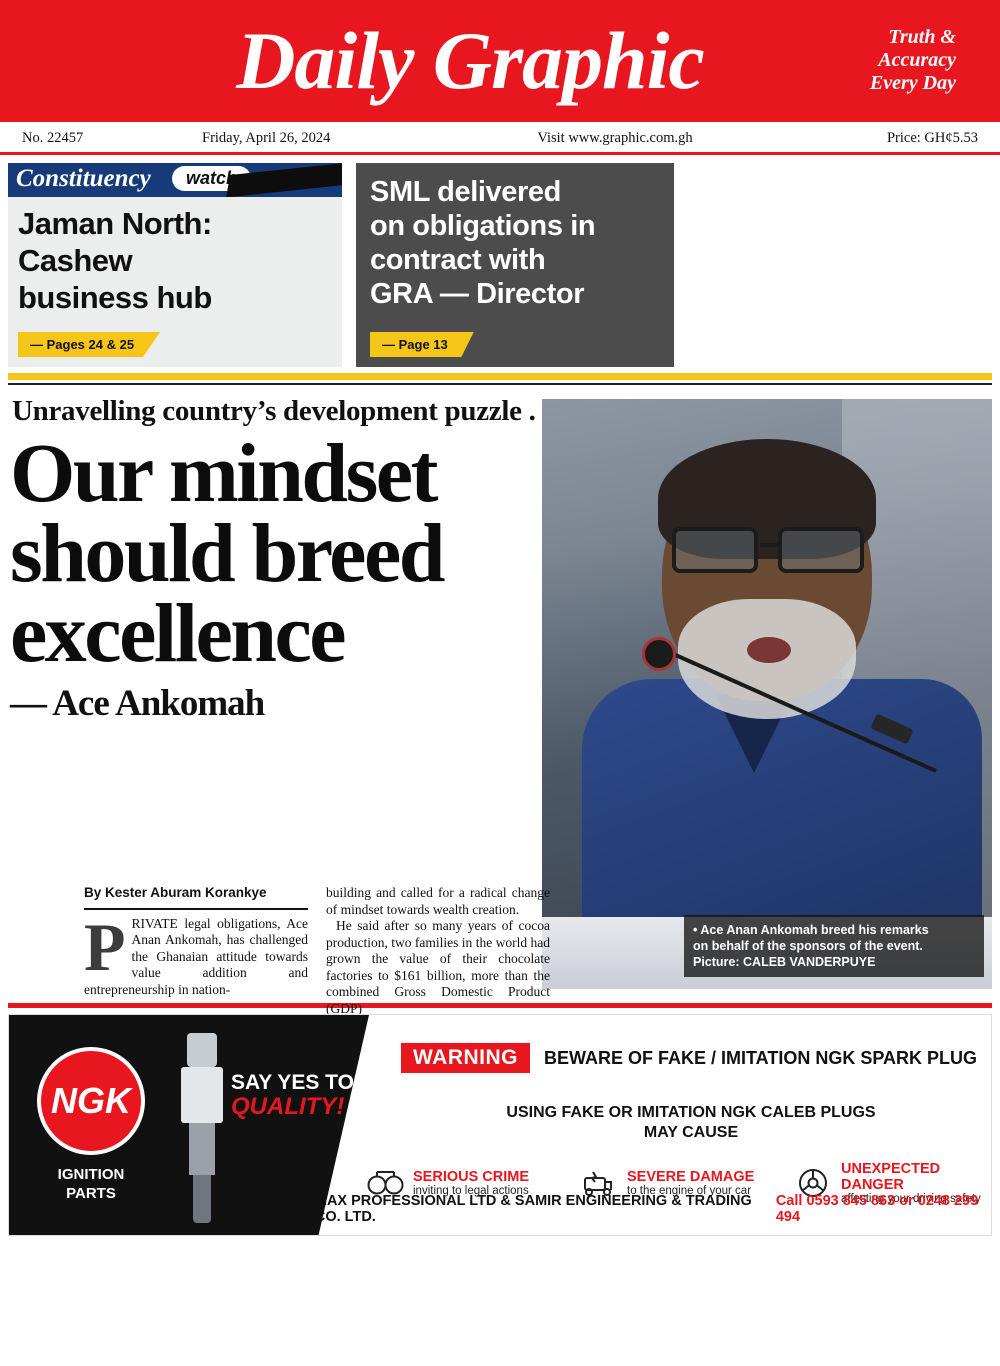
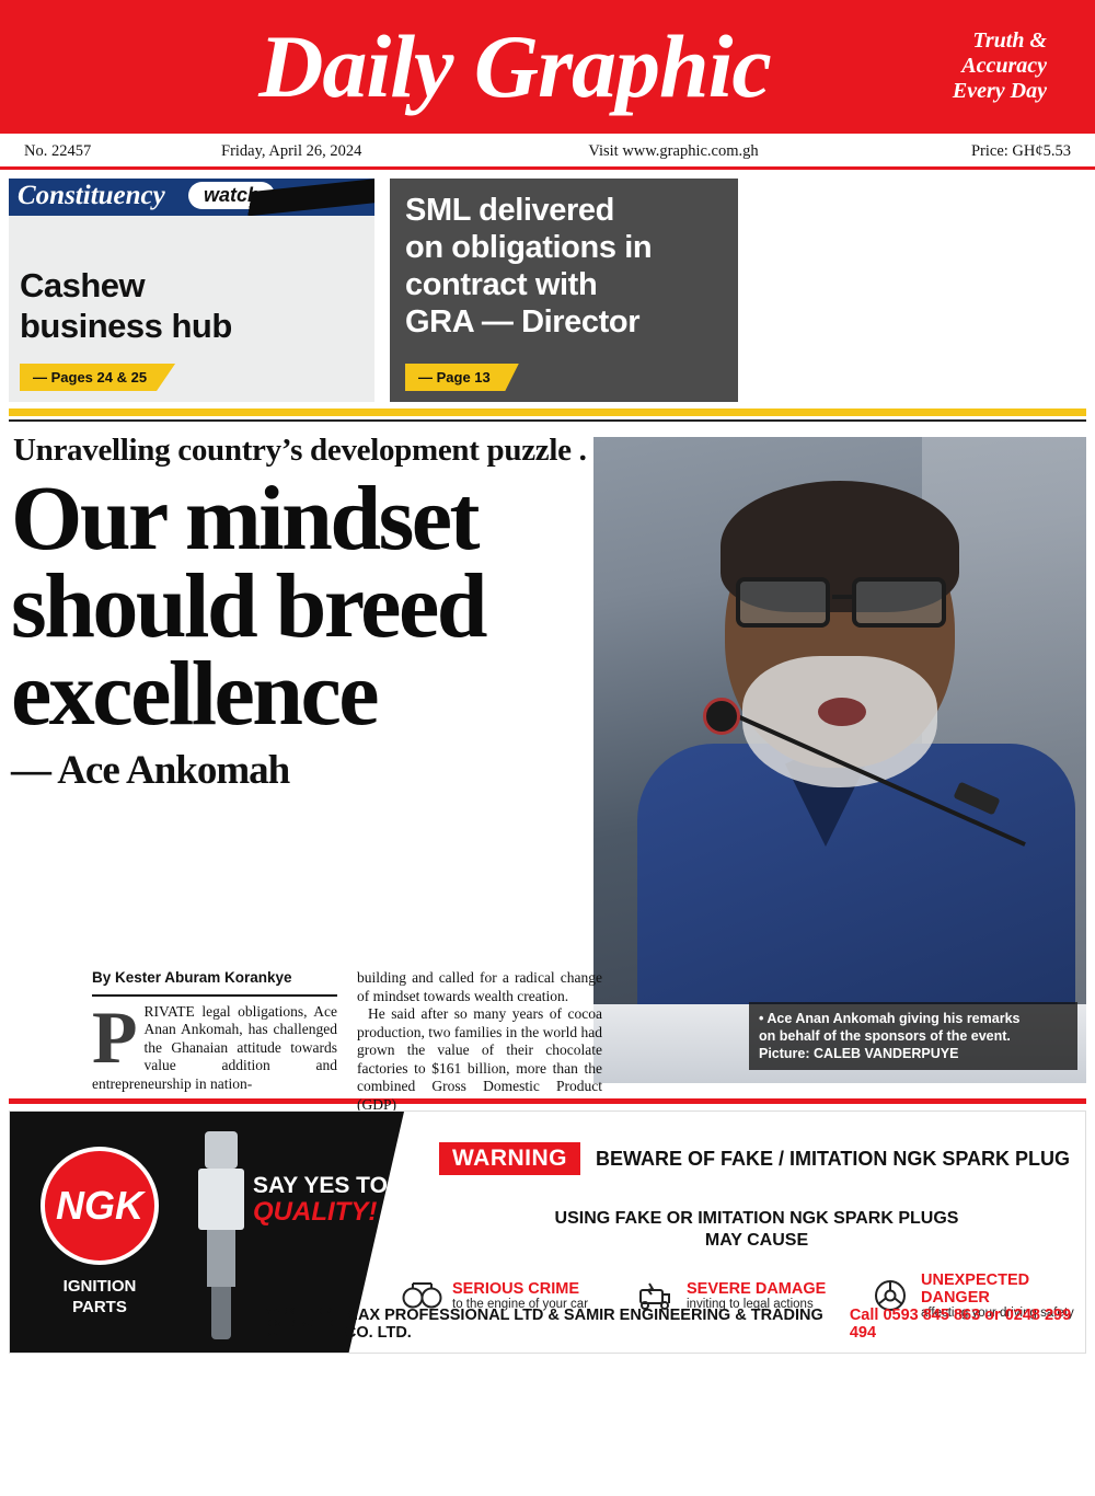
  Daily Graphic
  Truth &
  Accuracy
  Every Day
  No. 22457
  Friday, April 26, 2024
  Visit www.graphic.com.gh
  Price: GH¢5.53
  Constituency
- Jaman North:
  Cashew
  business hub
  — Pages 24 & 25
  SML delivered
  on obligations in
  contract with
  GRA — Director
  — Page 13
  Unravelling country’s development puzzle .
  Our mindset
  should breed
  excellence
  — Ace Ankomah
- • Ace Anan Ankomah breed his remarks
+ • Ace Anan Ankomah giving his remarks
  on behalf of the sponsors of the event.
  Picture: CALEB VANDERPUYE
  By Kester Aburam Korankye
  P
  RIVATE legal obligations, Ace Anan Ankomah, has challenged the Ghanaian attitude towards value addition and entrepreneurship in nation-
  building and called for a radical change of mindset towards wealth creation.
  He said after so many years of cocoa production, two families in the world had grown the value of their chocolate factories to $161 billion, more than the combined Gross Domestic Product (GDP)
  NGK
  IGNITION
  PARTS
  SAY YES TO
  QUALITY!
  WARNING
  BEWARE OF FAKE / IMITATION NGK SPARK PLUG
- USING FAKE OR IMITATION NGK CALEB PLUGS
+ USING FAKE OR IMITATION NGK SPARK PLUGS
  MAY CAUSE
  SERIOUS CRIME
- inviting to legal actions
+ to the engine of your car
  SEVERE DAMAGE
- to the engine of your car
+ inviting to legal actions
  UNEXPECTED DANGER
  affecting your driving safety
  MAX PROFESSIONAL LTD & SAMIR ENGINEERING & TRADING CO. LTD.
  Call 0593 845 863 or 0248 299 494
